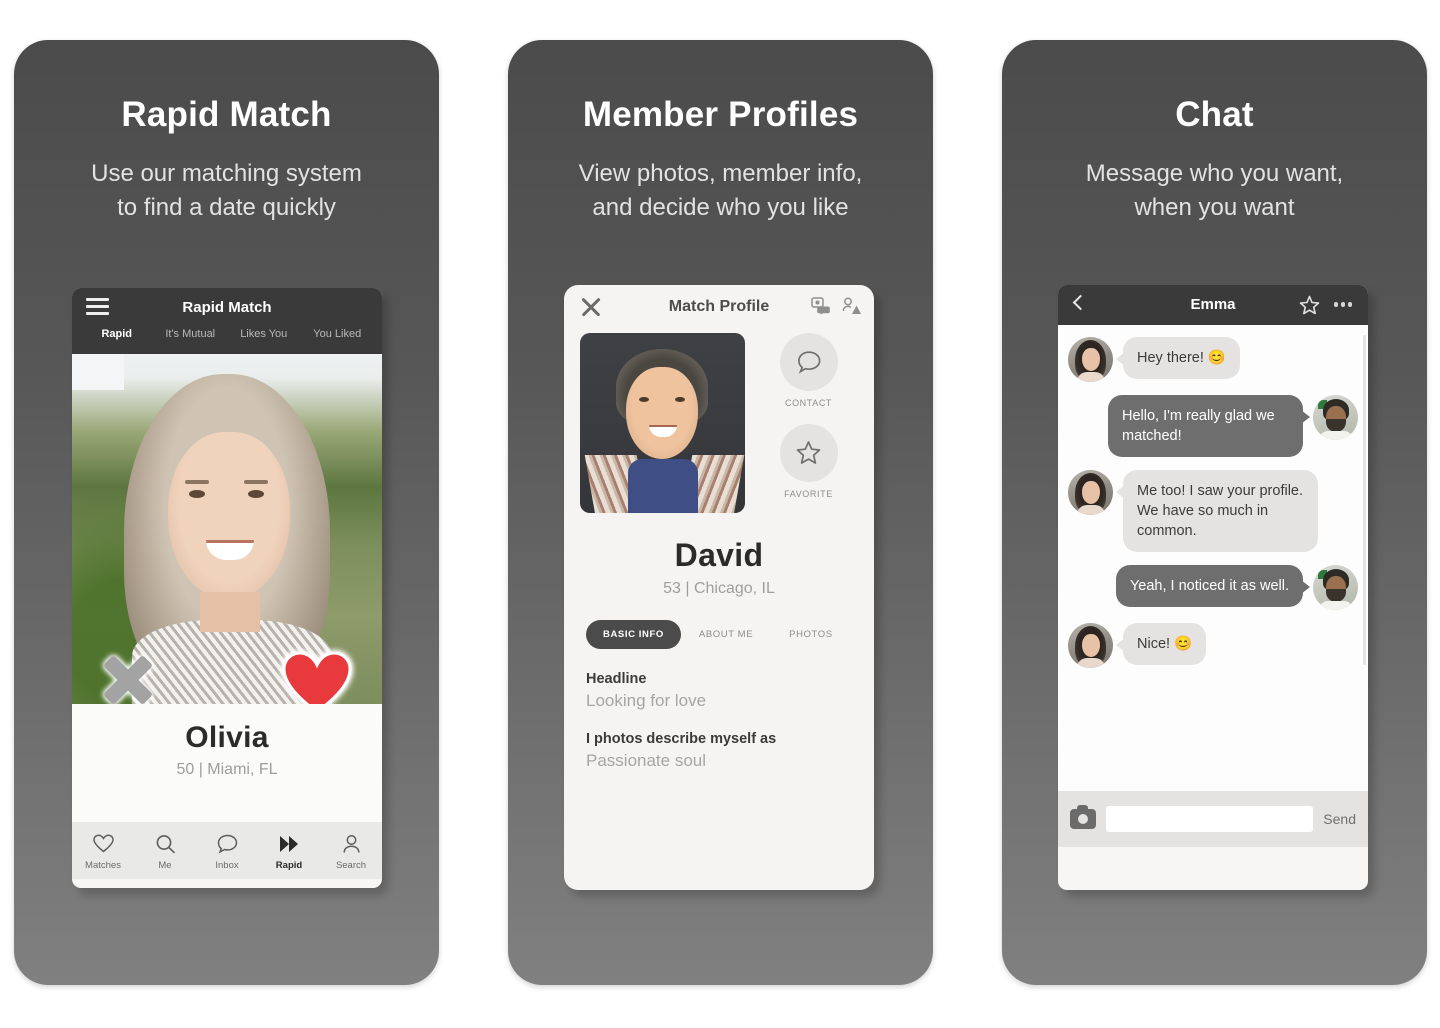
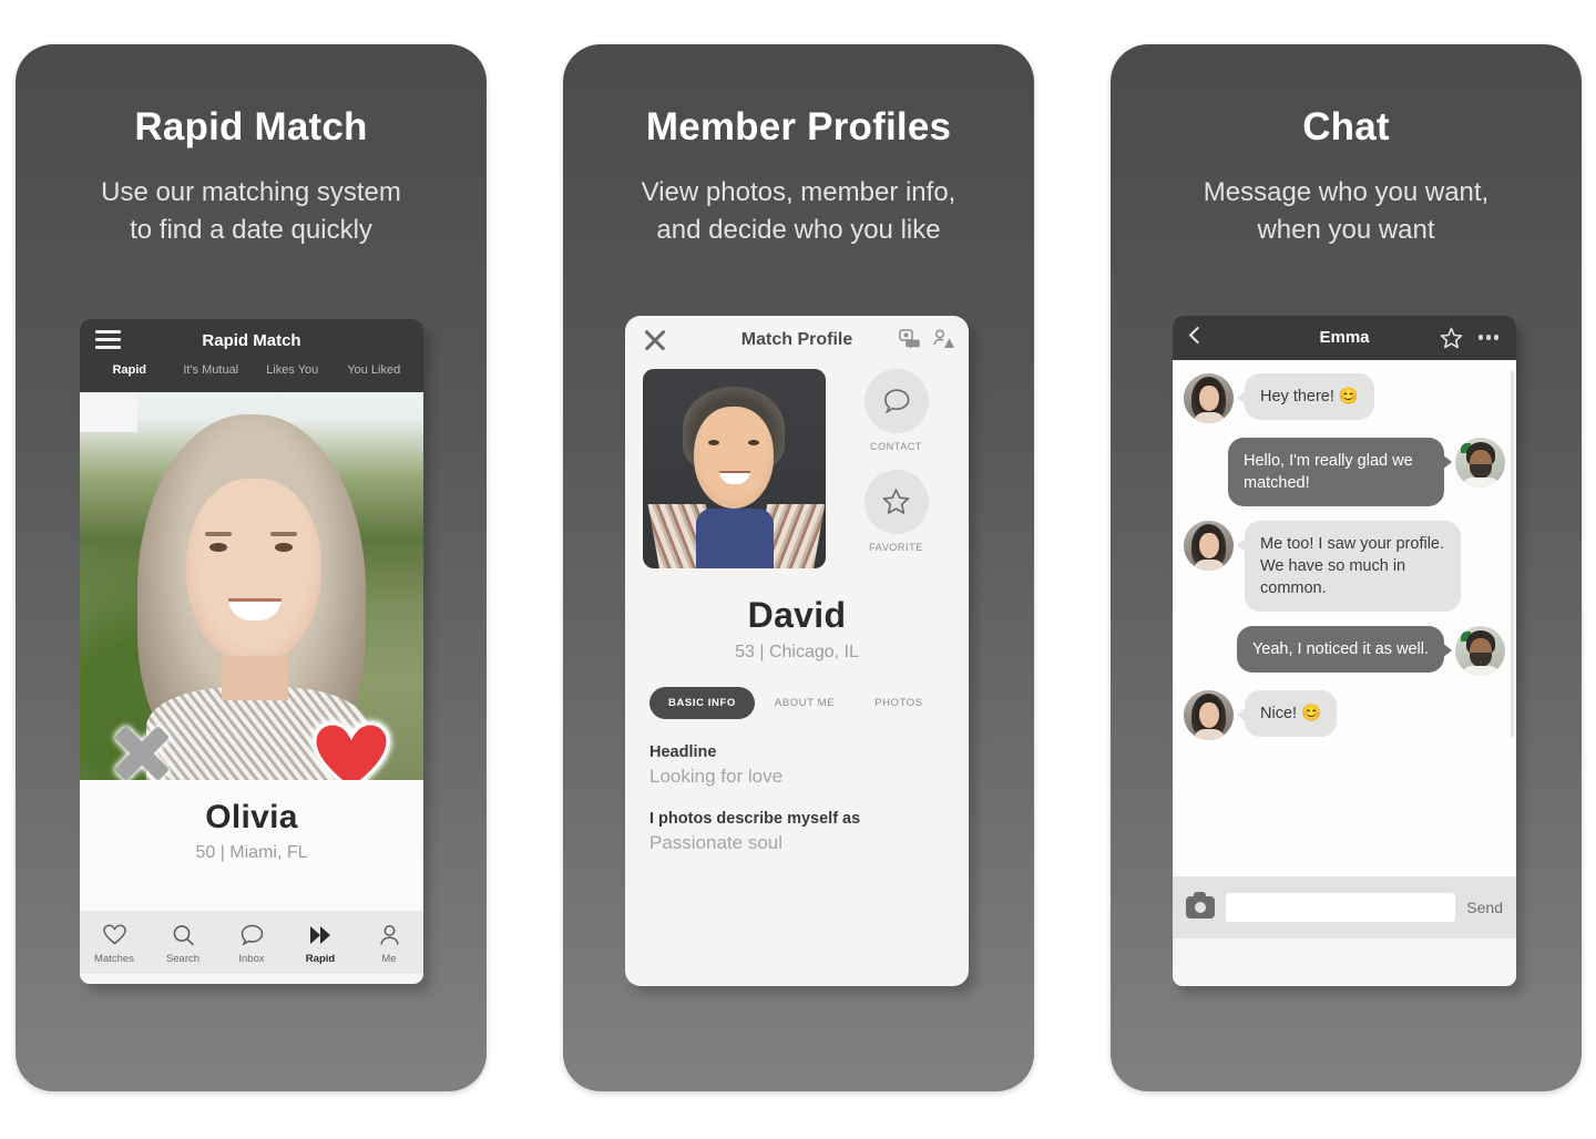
  Rapid Match
  Use our matching system
  to find a date quickly
  Rapid Match
  Rapid
  It's Mutual
  Likes You
  You Liked
  Olivia
  50 | Miami, FL
  Matches
- Me
+ Search
  Inbox
  Rapid
- Search
+ Me
  Member Profiles
  View photos, member info,
  and decide who you like
  Match Profile
  CONTACT
  FAVORITE
  David
  53 | Chicago, IL
  BASIC INFO
  ABOUT ME
  PHOTOS
  Headline
  Looking for love
  I photos describe myself as
  Passionate soul
  Chat
  Message who you want,
  when you want
  Emma
  Hey there! 😊
  Hello, I'm really glad we matched!
  Me too! I saw your profile. We have so much in common.
  Yeah, I noticed it as well.
  Nice! 😊
  Send
